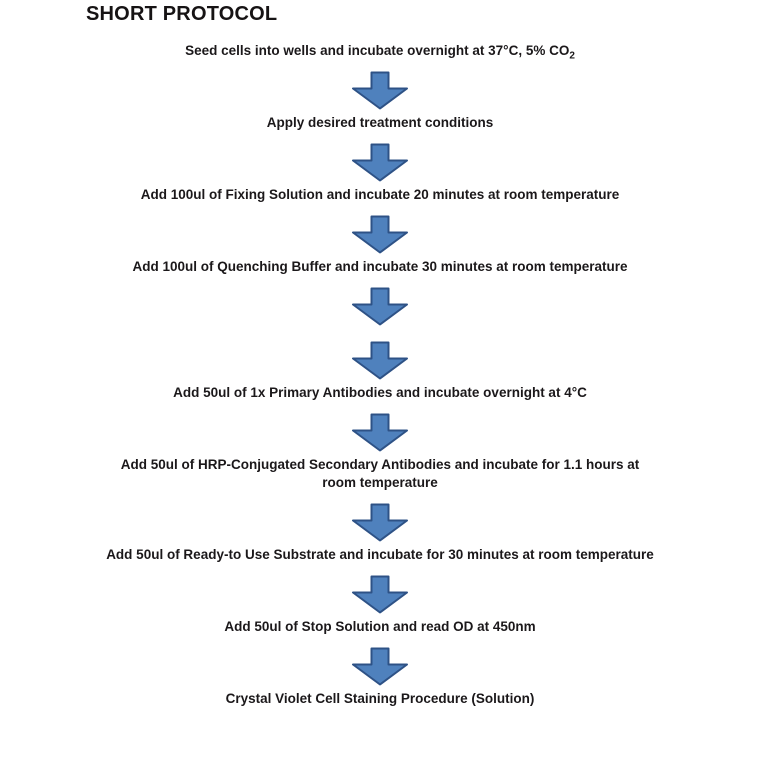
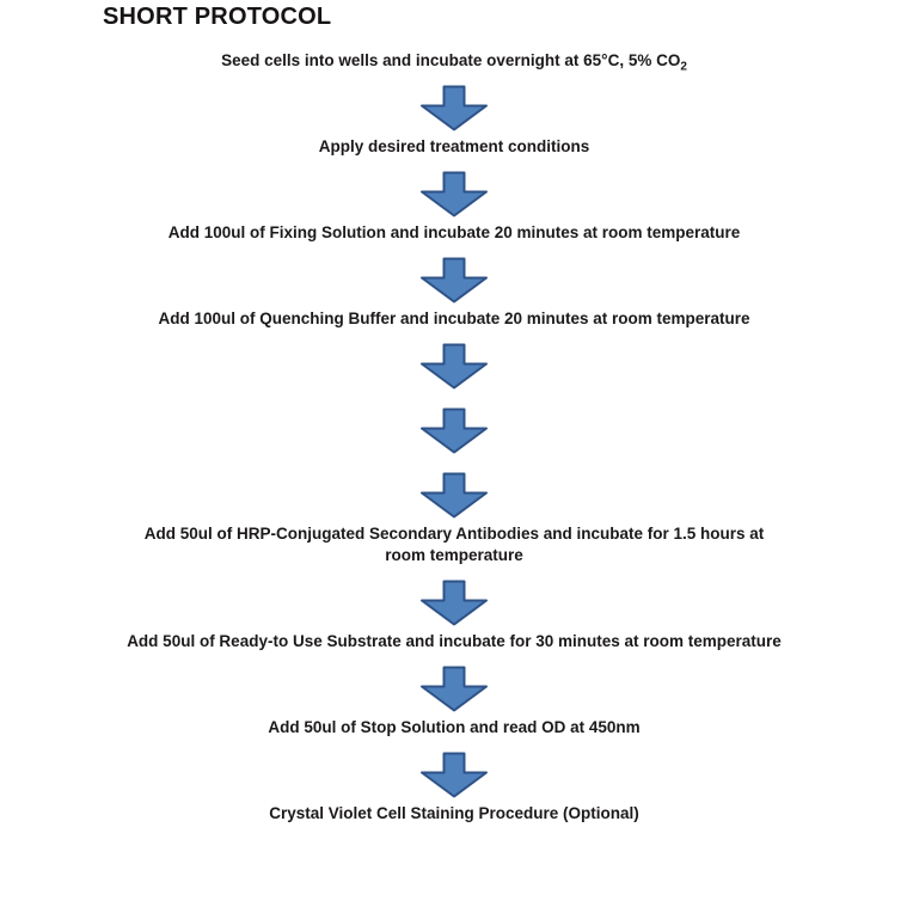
  SHORT PROTOCOL
- Seed cells into wells and incubate overnight at 37°C, 5% CO2
+ Seed cells into wells and incubate overnight at 65°C, 5% CO2
  Apply desired treatment conditions
  Add 100ul of Fixing Solution and incubate 20 minutes at room temperature
- Add 100ul of Quenching Buffer and incubate 30 minutes at room temperature
+ Add 100ul of Quenching Buffer and incubate 20 minutes at room temperature
- Add 50ul of 1x Primary Antibodies and incubate overnight at 4°C
- Add 50ul of HRP-Conjugated Secondary Antibodies and incubate for 1.1 hours at room temperature
+ Add 50ul of HRP-Conjugated Secondary Antibodies and incubate for 1.5 hours at room temperature
  Add 50ul of Ready-to Use Substrate and incubate for 30 minutes at room temperature
  Add 50ul of Stop Solution and read OD at 450nm
- Crystal Violet Cell Staining Procedure (Solution)
+ Crystal Violet Cell Staining Procedure (Optional)
